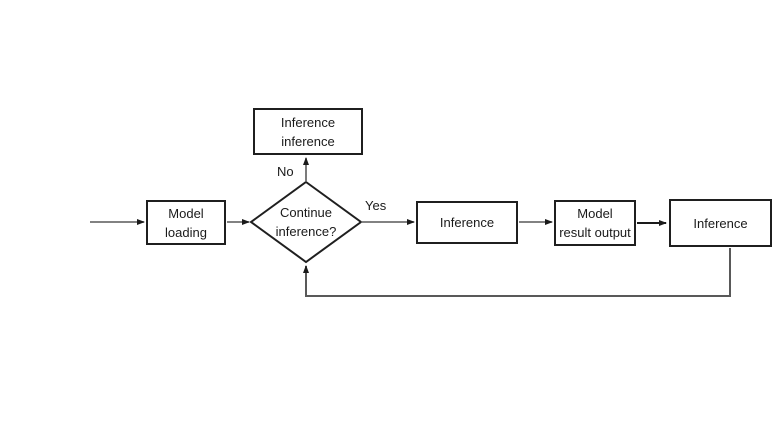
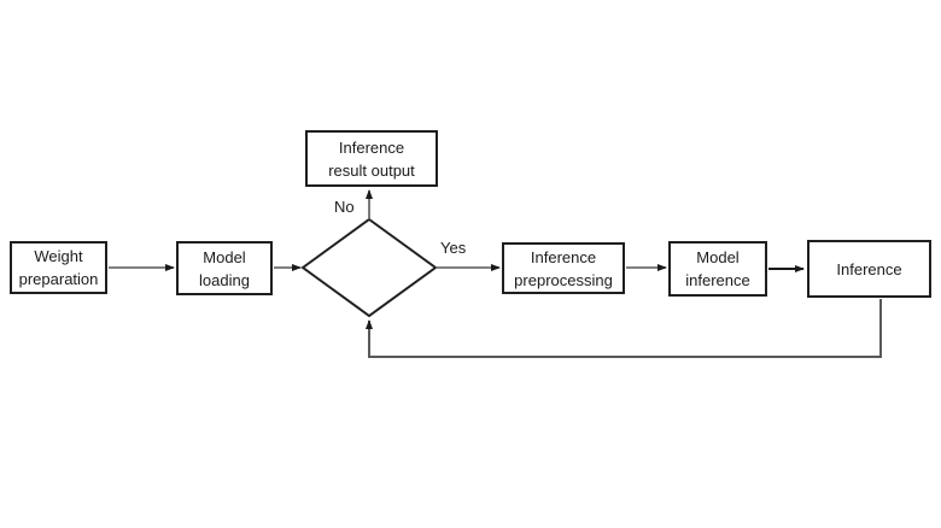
+ Weight
+ preparation
  Model
  loading
  Inference
- inference
+ result output
- Continue
- inference?
  Inference
+ preprocessing
  Model
- result output
+ inference
  Inference
  No
  Yes
